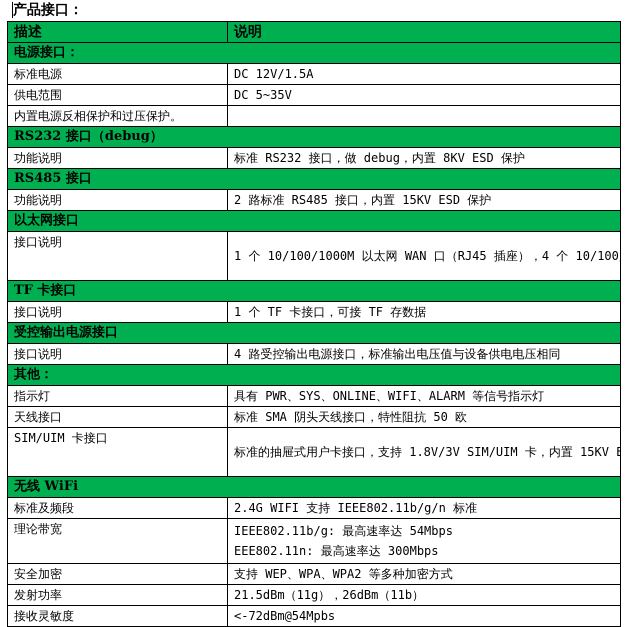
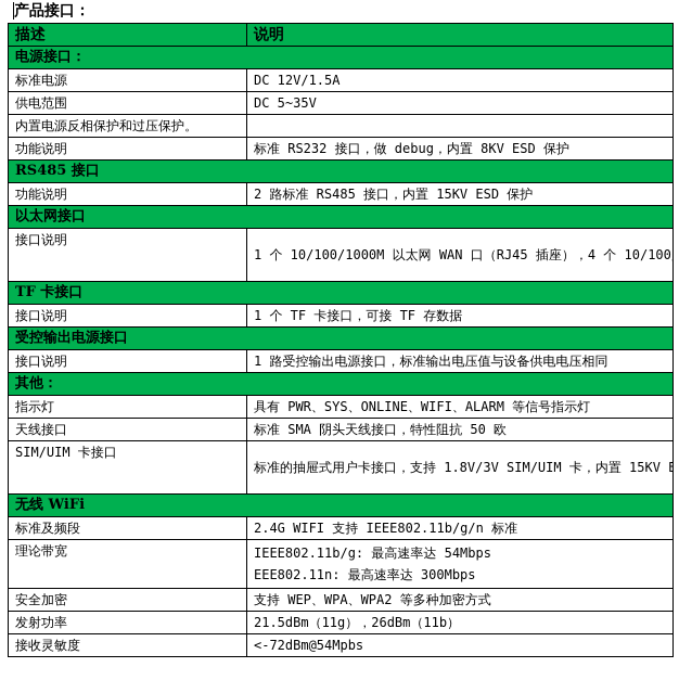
  产品接口：
  描述	说明
  电源接口：
  标准电源	DC 12V/1.5A
  供电范围	DC 5~35V
  内置电源反相保护和过压保护。
- RS232 接口（debug）
  功能说明	标准 RS232 接口，做 debug，内置 8KV ESD 保护
  RS485 接口
  功能说明	2 路标准 RS485 接口，内置 15KV ESD 保护
  以太网接口
  TF 卡接口
  接口说明	1 个 TF 卡接口，可接 TF 存数据
  受控输出电源接口
- 接口说明	4 路受控输出电源接口，标准输出电压值与设备供电电压相同
+ 接口说明	1 路受控输出电源接口，标准输出电压值与设备供电电压相同
  其他：
  指示灯	具有 PWR、SYS、ONLINE、WIFI、ALARM 等信号指示灯
  天线接口	标准 SMA 阴头天线接口，特性阻抗 50 欧
  SIM/UIM 卡接口	标准的抽屉式用户卡接口，支持 1.8V/3V SIM/UIM 卡，内置 15KV E
  无线 WiFi
  标准及频段	2.4G WIFI 支持 IEEE802.11b/g/n 标准
  理论带宽	IEEE802.11b/g: 最高速率达 54Mbps EEE802.11n: 最高速率达 300Mbps
  安全加密	支持 WEP、WPA、WPA2 等多种加密方式
  发射功率	21.5dBm（11g），26dBm（11b）
  接收灵敏度	<-72dBm@54Mpbs
